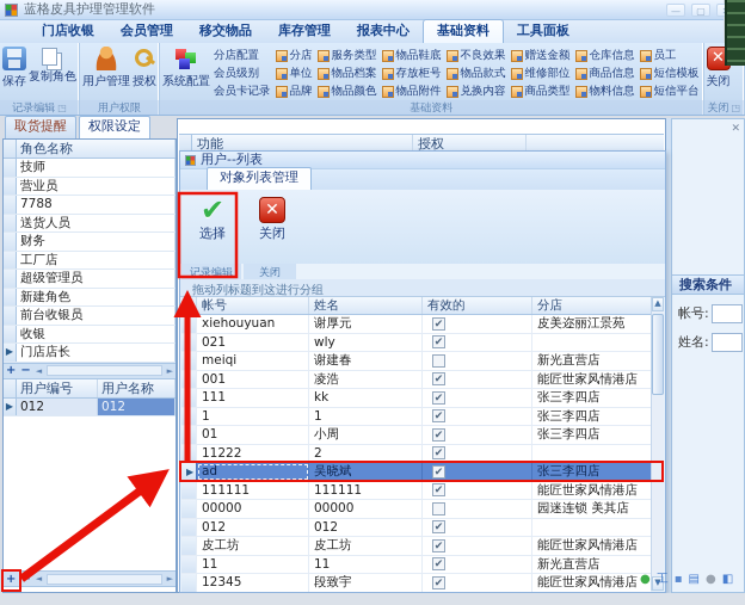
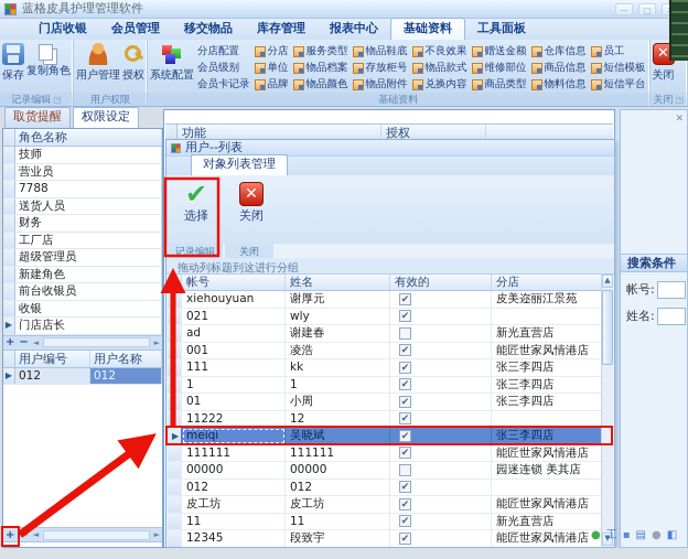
  蓝格皮具护理管理软件
  —
  ▢
  门店收银
  会员管理
  移交物品
  库存管理
  报表中心
  基础资料
  工具面板
  保存
  复制角色
  记录编辑 ◳
  用户管理
  授权
  用户权限
  系统配置
  分店配置
  会员级别
  会员卡记录
  分店
  单位
  品牌
  服务类型
  物品档案
  物品颜色
  物品鞋底
  存放柜号
  物品附件
  不良效果
  物品款式
  兑换内容
  赠送金额
  维修部位
  商品类型
  仓库信息
  商品信息
  物料信息
  员工
  短信模板
  短信平台
  基础资料
  ✕
  关闭
  关闭 ◳
  功能
  授权
  取货提醒
  权限设定
  角色名称
  技师
  营业员
  7788
  送货人员
  财务
  工厂店
  超级管理员
  新建角色
  前台收银员
  收银
  ▶
  门店店长
  +
  −
  ◄
  ►
  用户编号
  用户名称
  ▶
  012
  012
  +
  ◄
  ►
  ✕
  搜索条件
  帐号:
  姓名:
  用户--列表
  对象列表管理
  ✔
  选择
  ✕
  关闭
  记录编辑
  关闭
  拖动列标题到这进行分组
  帐号
  姓名
  有效的
  分店
  xiehouyuan
  谢厚元
  皮美迩丽江景苑
  021
  wly
- meiqi
+ ad
  谢建春
  新光直营店
  001
  凌浩
  能匠世家风情港店
  111
  kk
  张三李四店
  1
  1
  张三李四店
  01
  小周
  张三李四店
  11222
- 2
+ 12
  ▶
- ad
+ meiqi
  吴晓斌
  张三李四店
  111111
  111111
  能匠世家风情港店
  00000
  00000
  园迷连锁 美其店
  012
  012
  皮工坊
  皮工坊
  能匠世家风情港店
  11
  11
  新光直营店
  12345
  段致宇
  能匠世家风情港店
  ▲
  ▼
  ●
  工
  ▪
  ▤
  ●
  ◧
